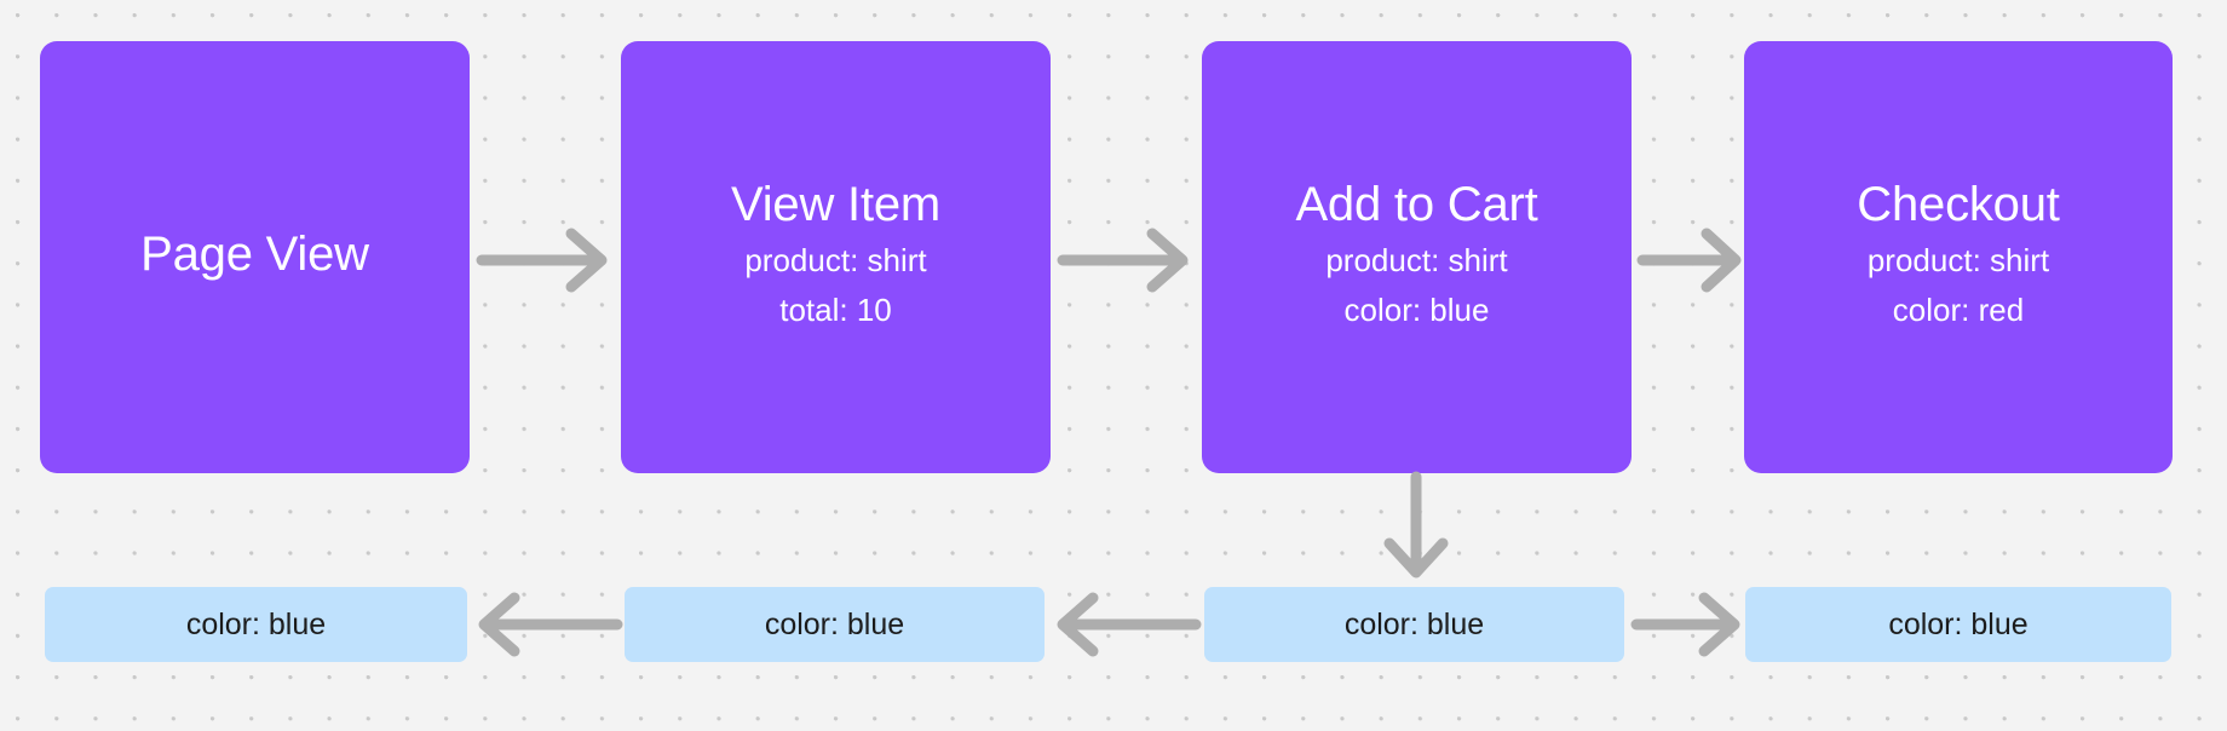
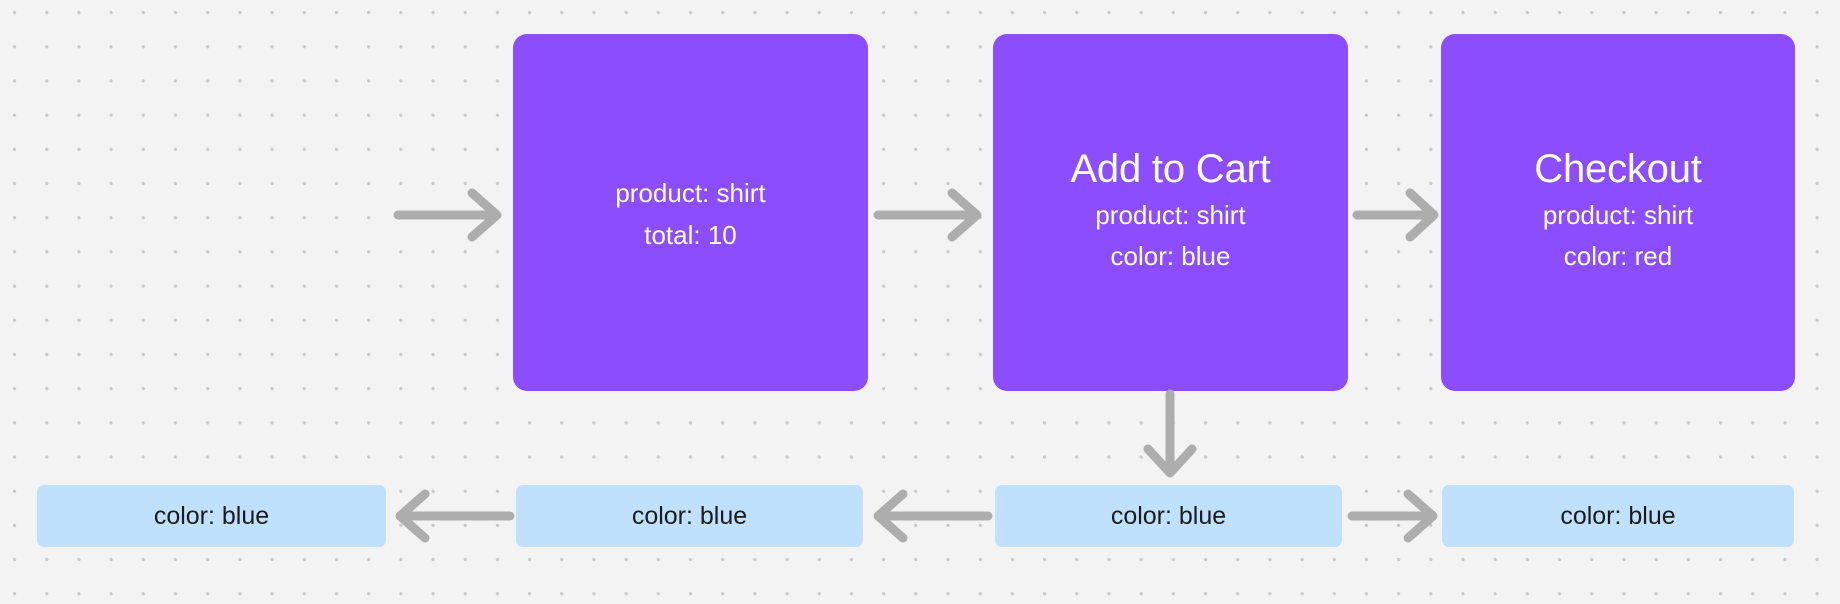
- Page View
- View Item
  product: shirt
  total: 10
  Add to Cart
  product: shirt
  color: blue
  Checkout
  product: shirt
  color: red
  color: blue
  color: blue
  color: blue
  color: blue
